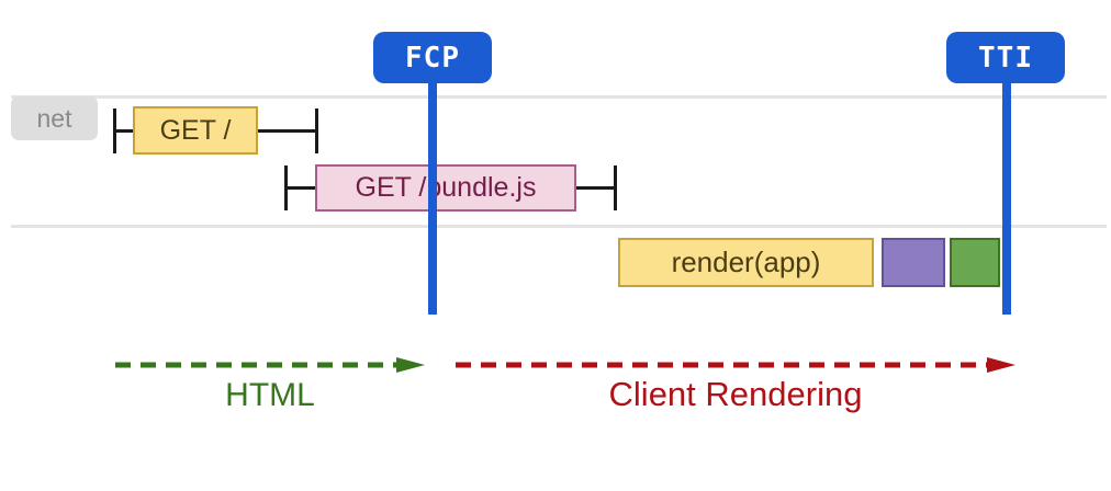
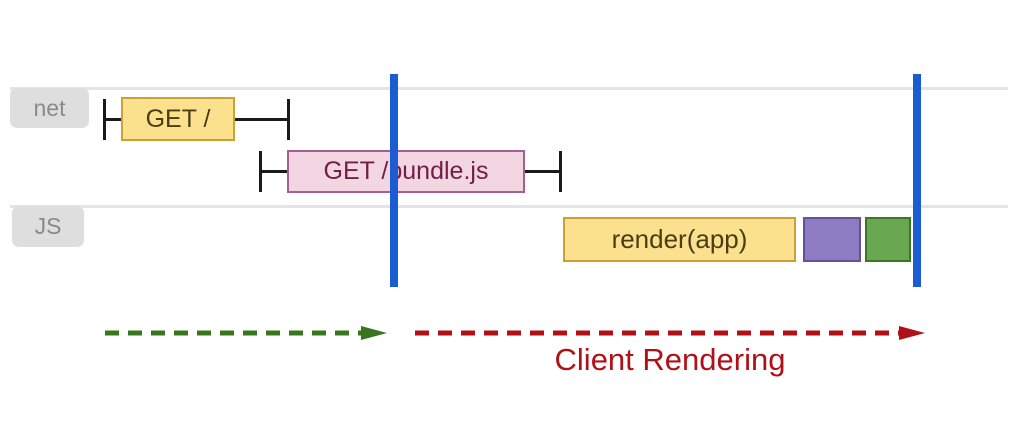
  net
+ JS
  GET /
  GET /undle.js
  render(app)
- FCP
- TTI
- HTML
  Client Rendering
